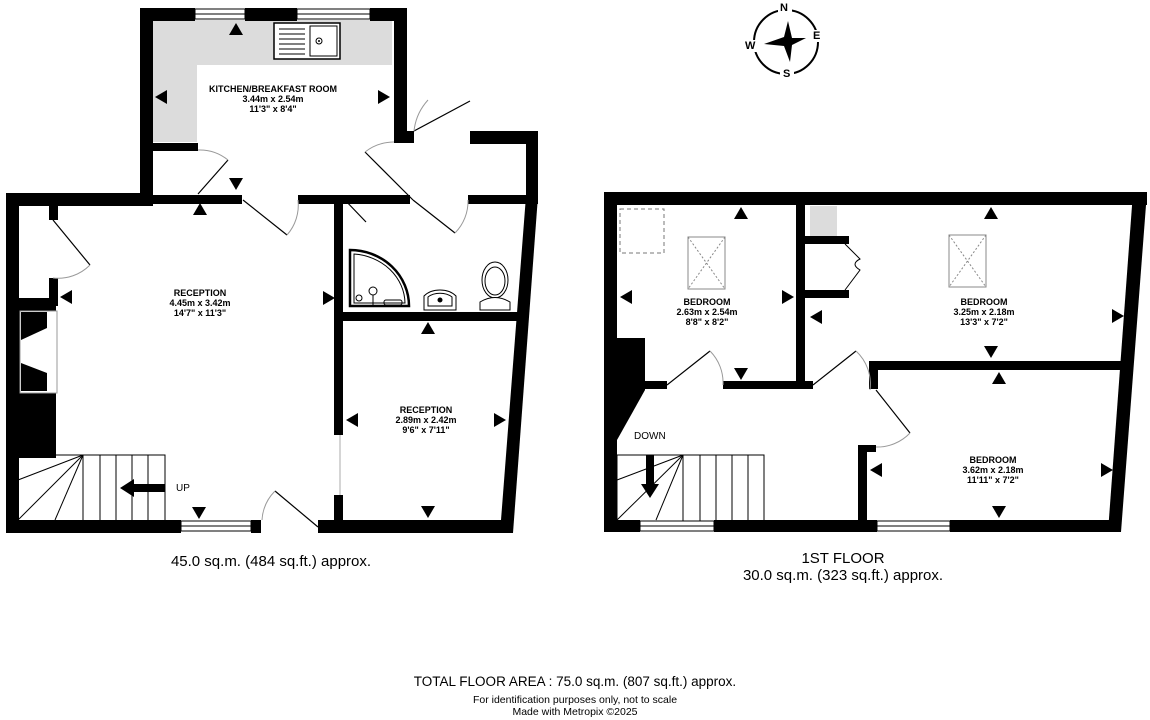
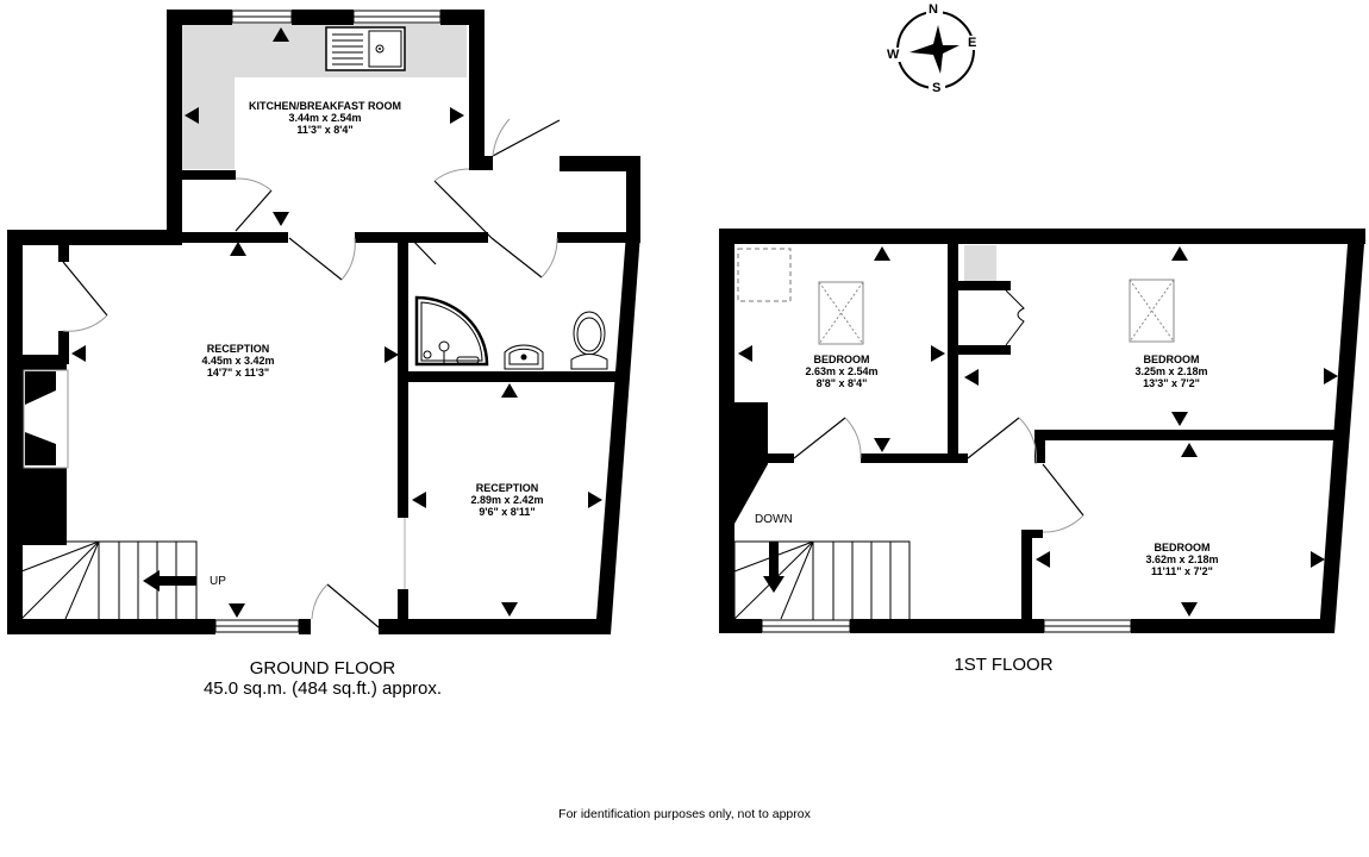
  N
  E
  S
  W
  KITCHEN/BREAKFAST ROOM
  3.44m x 2.54m
  11'3" x 8'4"
  RECEPTION
  4.45m x 3.42m
  14'7" x 11'3"
  RECEPTION
  2.89m x 2.42m
- 9'6" x 7'11"
+ 9'6" x 8'11"
  UP
  BEDROOM
  2.63m x 2.54m
- 8'8" x 8'2"
+ 8'8" x 8'4"
  BEDROOM
  3.25m x 2.18m
  13'3" x 7'2"
  BEDROOM
  3.62m x 2.18m
  11'11" x 7'2"
  DOWN
+ GROUND FLOOR
  45.0 sq.m. (484 sq.ft.) approx.
  1ST FLOOR
- 30.0 sq.m. (323 sq.ft.) approx.
- TOTAL FLOOR AREA : 75.0 sq.m. (807 sq.ft.) approx.
- For identification purposes only, not to scale
+ For identification purposes only, not to approx
- Made with Metropix ©2025
